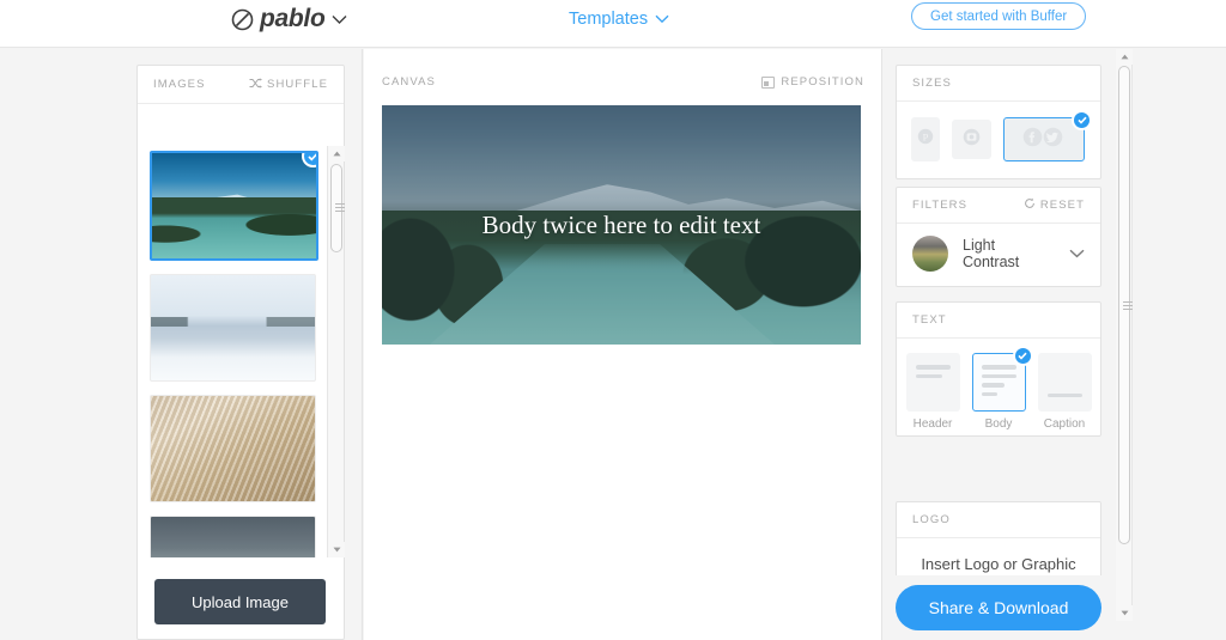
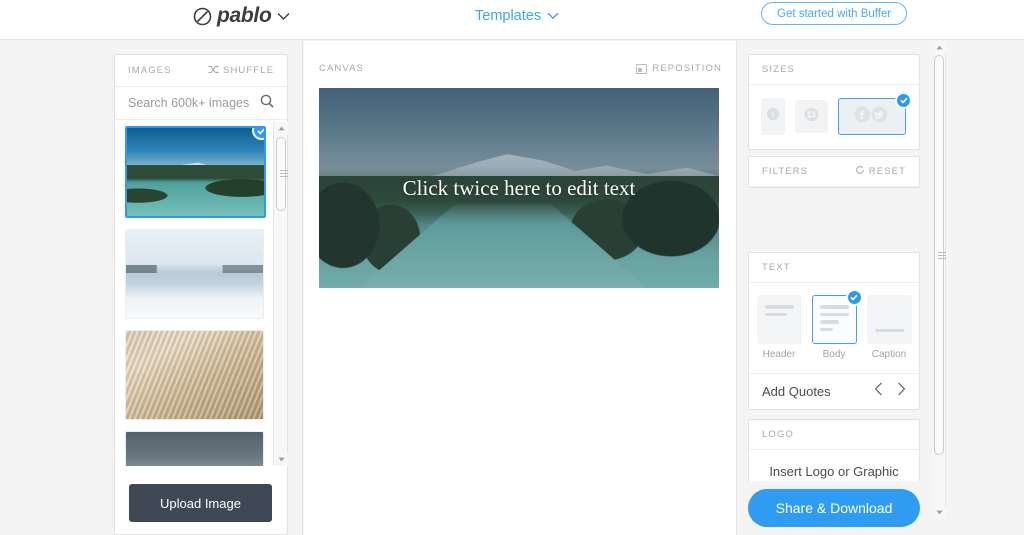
  pablo
  Templates
  Get started with Buffer
  IMAGES
  SHUFFLE
+ Search 600k+ images
  Upload Image
  CANVAS
  REPOSITION
- Body twice here to edit text
+ Click twice here to edit text
  SIZES
  FILTERS
  RESET
- Light Contrast
  TEXT
  Header
  Body
  Caption
+ Add Quotes
  LOGO
  Insert Logo or Graphic
  Share & Download
